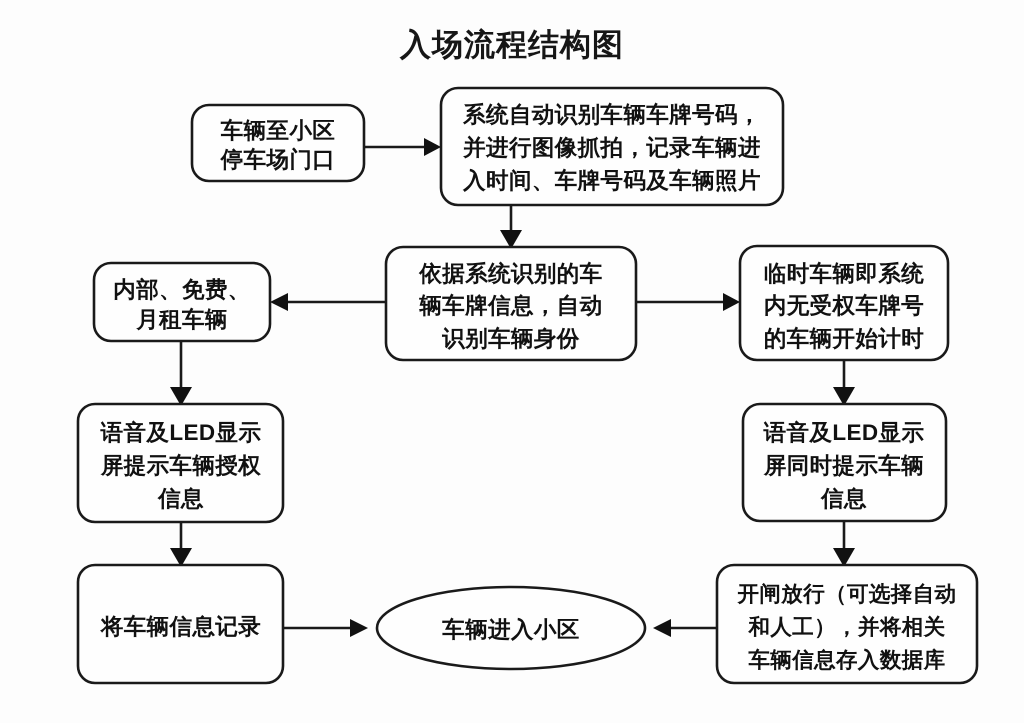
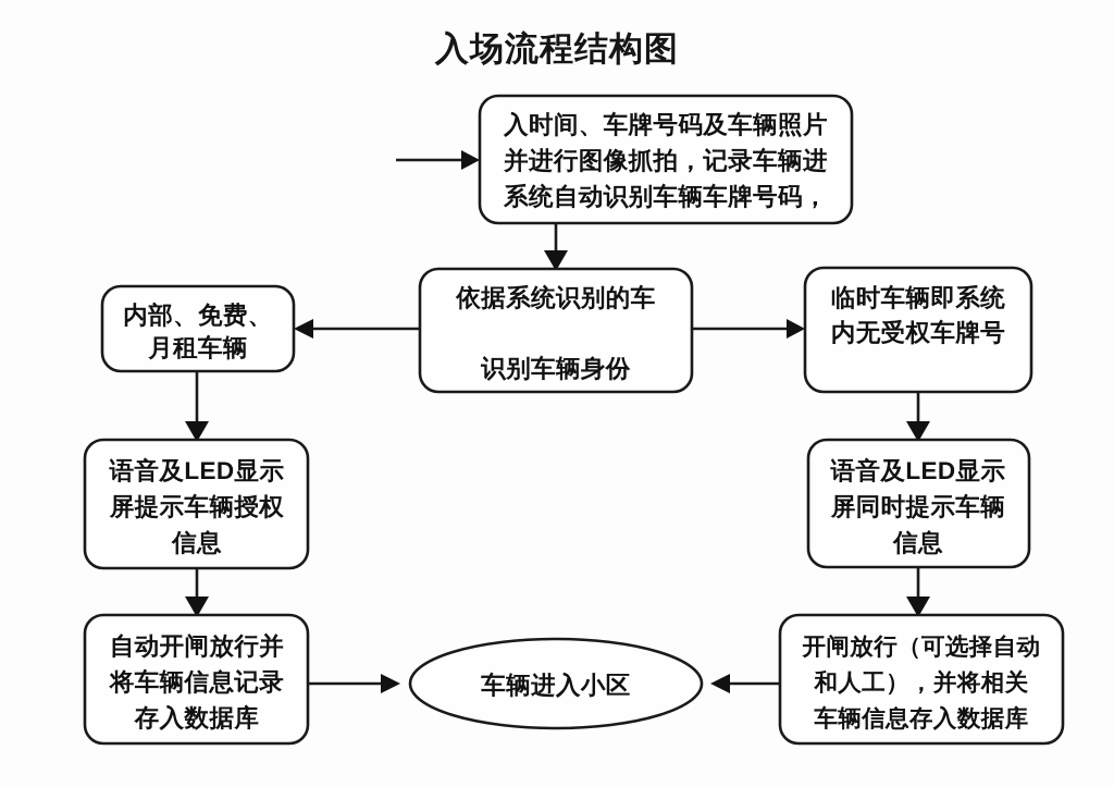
  入场流程结构图
- 车辆至小区
- 停车场门口
- 系统自动识别车辆车牌号码，
+ 入时间、车牌号码及车辆照片
  并进行图像抓拍，记录车辆进
- 入时间、车牌号码及车辆照片
+ 系统自动识别车辆车牌号码，
  依据系统识别的车
- 辆车牌信息，自动
  识别车辆身份
  内部、免费、
  月租车辆
  临时车辆即系统
  内无受权车牌号
- 的车辆开始计时
  语音及LED显示
  屏提示车辆授权
  信息
  语音及LED显示
  屏同时提示车辆
  信息
+ 自动开闸放行并
  将车辆信息记录
+ 存入数据库
  开闸放行（可选择自动
  和人工），并将相关
  车辆信息存入数据库
  车辆进入小区
